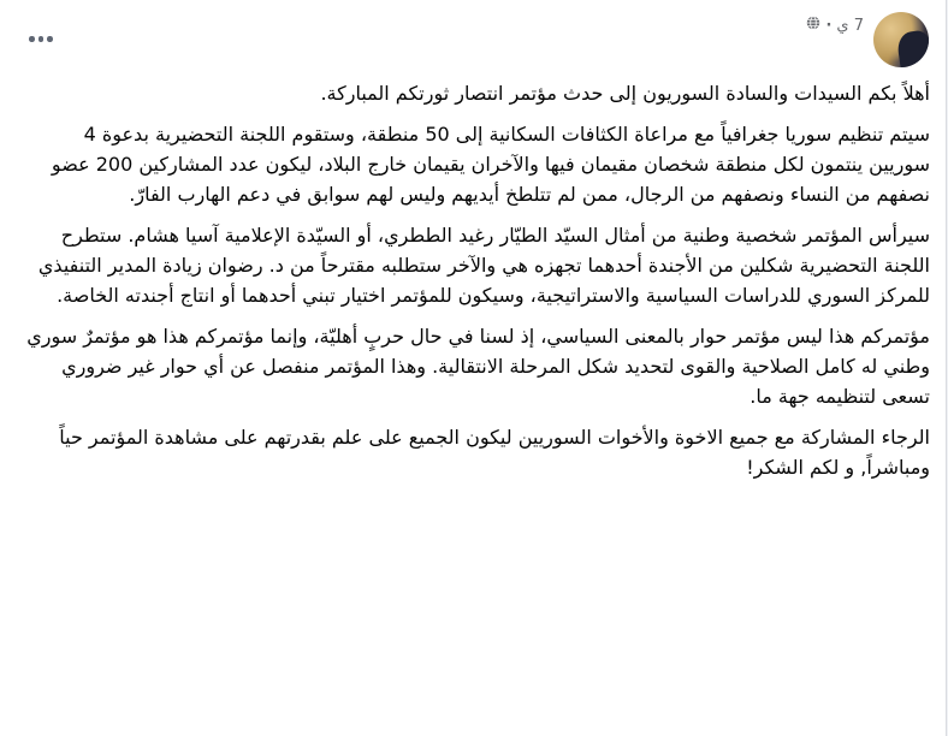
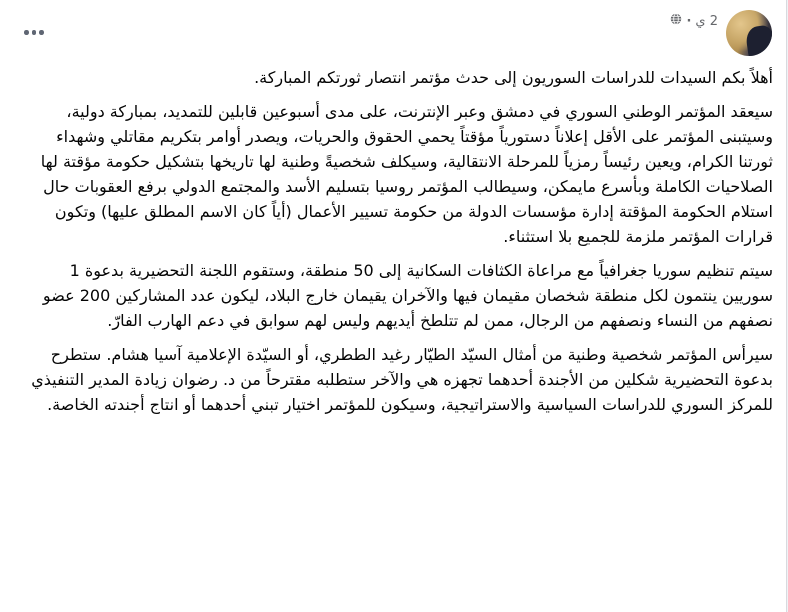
- 7 ي
+ 2 ي
  ·
- أهلاً بكم السيدات والسادة السوريون إلى حدث مؤتمر انتصار ثورتكم المباركة.
+ أهلاً بكم السيدات للدراسات السوريون إلى حدث مؤتمر انتصار ثورتكم المباركة.
+ سيعقد المؤتمر الوطني السوري في دمشق وعبر الإنترنت، على مدى أسبوعين قابلين للتمديد، بمباركة دولية، وسيتبنى المؤتمر على الأقل إعلاناً دستورياً مؤقتاً يحمي الحقوق والحريات، ويصدر أوامر بتكريم مقاتلي وشهداء ثورتنا الكرام، ويعين رئيساً رمزياً للمرحلة الانتقالية، وسيكلف شخصيةً وطنية لها تاريخها بتشكيل حكومة مؤقتة لها الصلاحيات الكاملة وبأسرع مايمكن، وسيطالب المؤتمر روسيا بتسليم الأسد والمجتمع الدولي برفع العقوبات حال استلام الحكومة المؤقتة إدارة مؤسسات الدولة من حكومة تسيير الأعمال (أياً كان الاسم المطلق عليها) وتكون قرارات المؤتمر ملزمة للجميع بلا استثناء.
- سيتم تنظيم سوريا جغرافياً مع مراعاة الكثافات السكانية إلى 50 منطقة، وستقوم اللجنة التحضيرية بدعوة 4 سوريين ينتمون لكل منطقة شخصان مقيمان فيها والآخران يقيمان خارج البلاد، ليكون عدد المشاركين 200 عضو نصفهم من النساء ونصفهم من الرجال، ممن لم تتلطخ أيديهم وليس لهم سوابق في دعم الهارب الفارّ.
+ سيتم تنظيم سوريا جغرافياً مع مراعاة الكثافات السكانية إلى 50 منطقة، وستقوم اللجنة التحضيرية بدعوة 1 سوريين ينتمون لكل منطقة شخصان مقيمان فيها والآخران يقيمان خارج البلاد، ليكون عدد المشاركين 200 عضو نصفهم من النساء ونصفهم من الرجال، ممن لم تتلطخ أيديهم وليس لهم سوابق في دعم الهارب الفارّ.
- سيرأس المؤتمر شخصية وطنية من أمثال السيّد الطيّار رغيد الططري، أو السيّدة الإعلامية آسيا هشام. ستطرح اللجنة التحضيرية شكلين من الأجندة أحدهما تجهزه هي والآخر ستطلبه مقترحاً من د. رضوان زيادة المدير التنفيذي للمركز السوري للدراسات السياسية والاستراتيجية، وسيكون للمؤتمر اختيار تبني أحدهما أو انتاج أجندته الخاصة.
+ سيرأس المؤتمر شخصية وطنية من أمثال السيّد الطيّار رغيد الططري، أو السيّدة الإعلامية آسيا هشام. ستطرح بدعوة التحضيرية شكلين من الأجندة أحدهما تجهزه هي والآخر ستطلبه مقترحاً من د. رضوان زيادة المدير التنفيذي للمركز السوري للدراسات السياسية والاستراتيجية، وسيكون للمؤتمر اختيار تبني أحدهما أو انتاج أجندته الخاصة.
- مؤتمركم هذا ليس مؤتمر حوار بالمعنى السياسي، إذ لسنا في حال حربٍ أهليّة، وإنما مؤتمركم هذا هو مؤتمرٌ سوري وطني له كامل الصلاحية والقوى لتحديد شكل المرحلة الانتقالية. وهذا المؤتمر منفصل عن أي حوار غير ضروري تسعى لتنظيمه جهة ما.
- الرجاء المشاركة مع جميع الاخوة والأخوات السوريين ليكون الجميع على علم بقدرتهم على مشاهدة المؤتمر حياً ومباشراً, و لكم الشكر!
